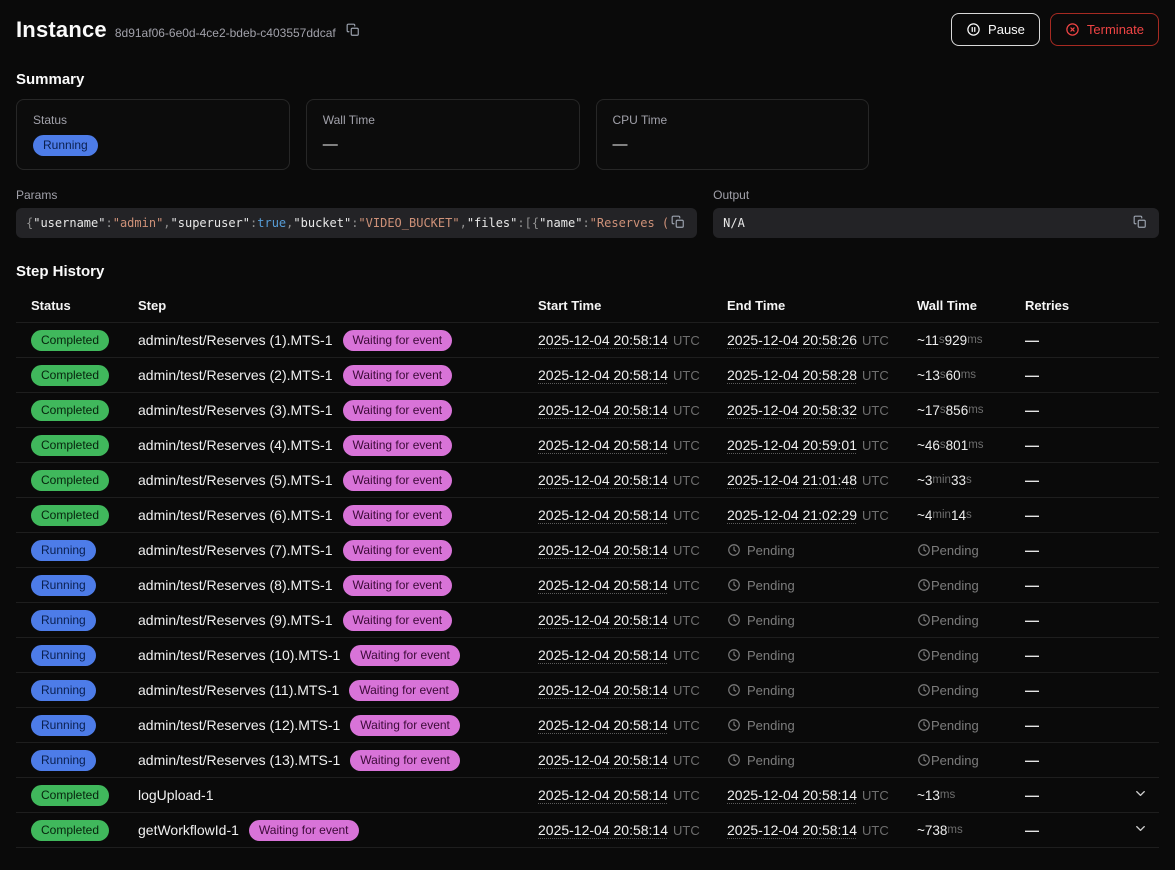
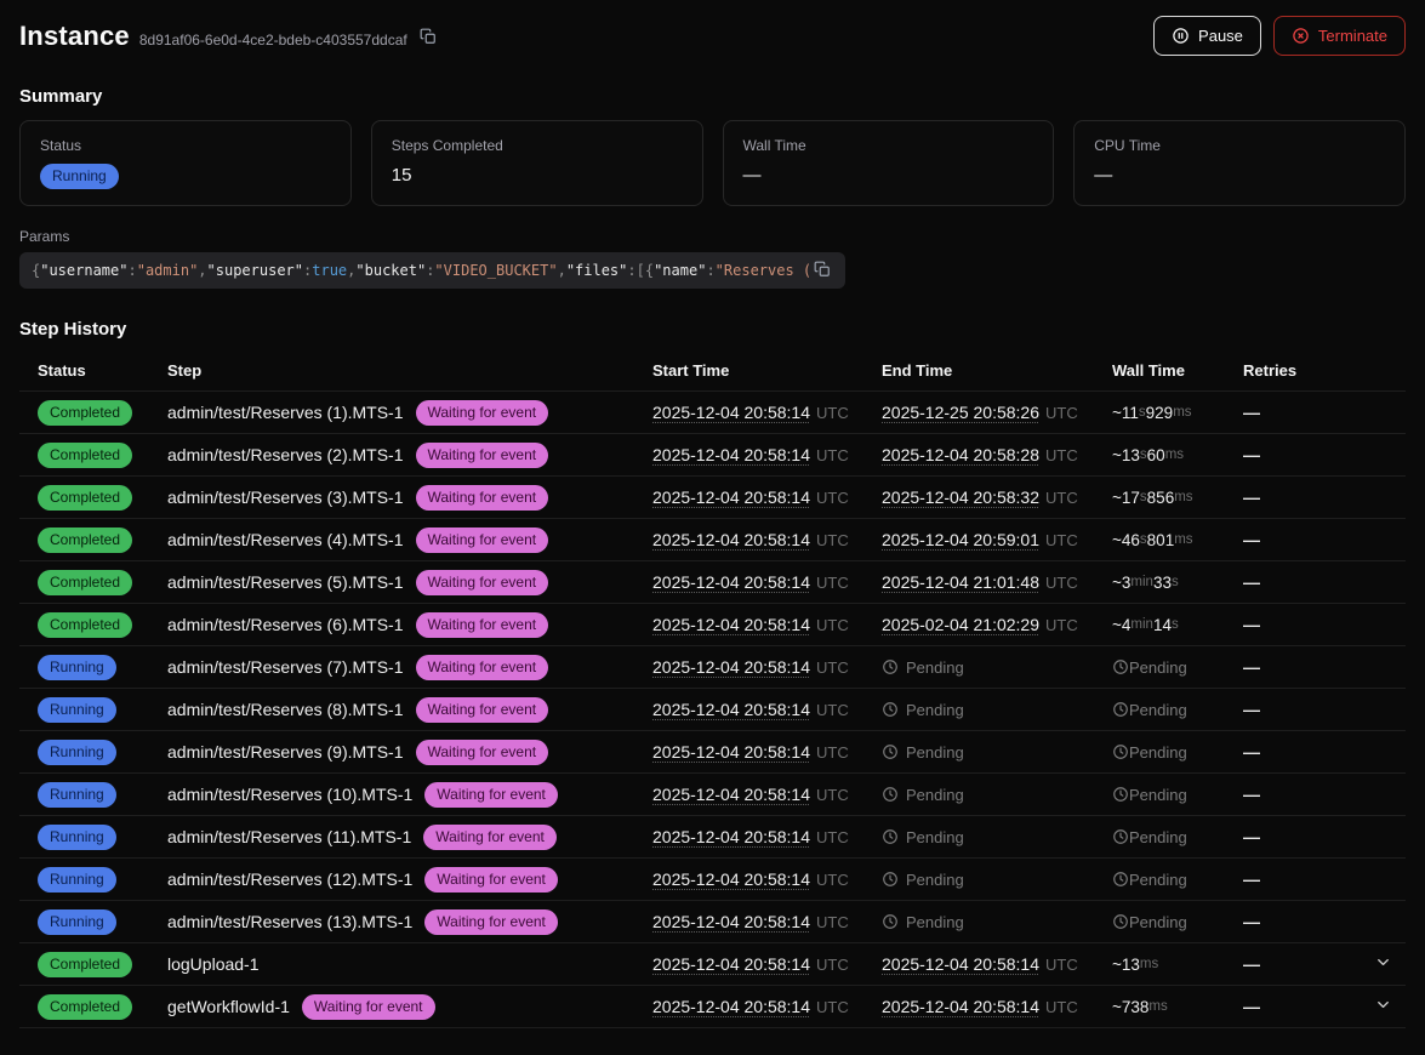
  Instance
  8d91af06-6e0d-4ce2-bdeb-c403557ddcaf
  Pause
  Terminate
  Summary
  Status
  Running
+ Steps Completed
+ 15
  Wall Time
  —
  CPU Time
  —
  Params
  {"username":"admin","superuser":true,"bucket":"VIDEO_BUCKET","files":[{"name":"Reserves (
- Output
- N/A
  Step History
  Status
  Step
  Start Time
  End Time
  Wall Time
  Retries
  Completed
  admin/test/Reserves (1).MTS-1
  Waiting for event
  2025-12-04 20:58:14
  UTC
- 2025-12-04 20:58:26
+ 2025-12-25 20:58:26
  UTC
  ~
  11
  s
  929
  ms
  —
  Completed
  admin/test/Reserves (2).MTS-1
  Waiting for event
  2025-12-04 20:58:14
  UTC
  2025-12-04 20:58:28
  UTC
  ~
  13
  s
  60
  ms
  —
  Completed
  admin/test/Reserves (3).MTS-1
  Waiting for event
  2025-12-04 20:58:14
  UTC
  2025-12-04 20:58:32
  UTC
  ~
  17
  s
  856
  ms
  —
  Completed
  admin/test/Reserves (4).MTS-1
  Waiting for event
  2025-12-04 20:58:14
  UTC
  2025-12-04 20:59:01
  UTC
  ~
  46
  s
  801
  ms
  —
  Completed
  admin/test/Reserves (5).MTS-1
  Waiting for event
  2025-12-04 20:58:14
  UTC
  2025-12-04 21:01:48
  UTC
  ~
  3
  min
  33
  s
  —
  Completed
  admin/test/Reserves (6).MTS-1
  Waiting for event
  2025-12-04 20:58:14
  UTC
- 2025-12-04 21:02:29
+ 2025-02-04 21:02:29
  UTC
  ~
  4
  min
  14
  s
  —
  Running
  admin/test/Reserves (7).MTS-1
  Waiting for event
  2025-12-04 20:58:14
  UTC
  Pending
  Pending
  —
  Running
  admin/test/Reserves (8).MTS-1
  Waiting for event
  2025-12-04 20:58:14
  UTC
  Pending
  Pending
  —
  Running
  admin/test/Reserves (9).MTS-1
  Waiting for event
  2025-12-04 20:58:14
  UTC
  Pending
  Pending
  —
  Running
  admin/test/Reserves (10).MTS-1
  Waiting for event
  2025-12-04 20:58:14
  UTC
  Pending
  Pending
  —
  Running
  admin/test/Reserves (11).MTS-1
  Waiting for event
  2025-12-04 20:58:14
  UTC
  Pending
  Pending
  —
  Running
  admin/test/Reserves (12).MTS-1
  Waiting for event
  2025-12-04 20:58:14
  UTC
  Pending
  Pending
  —
  Running
  admin/test/Reserves (13).MTS-1
  Waiting for event
  2025-12-04 20:58:14
  UTC
  Pending
  Pending
  —
  Completed
  logUpload-1
  2025-12-04 20:58:14
  UTC
  2025-12-04 20:58:14
  UTC
  ~
  13
  ms
  —
  Completed
  getWorkflowId-1
  Waiting for event
  2025-12-04 20:58:14
  UTC
  2025-12-04 20:58:14
  UTC
  ~
  738
  ms
  —
